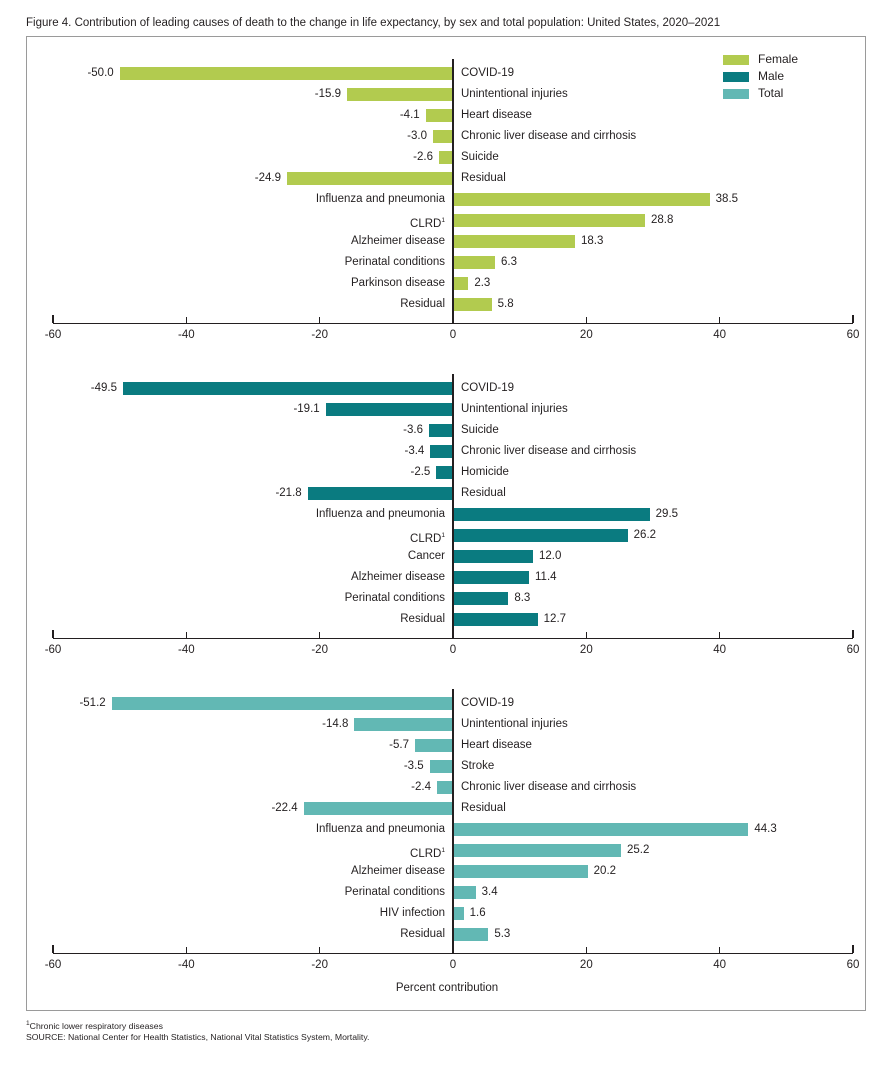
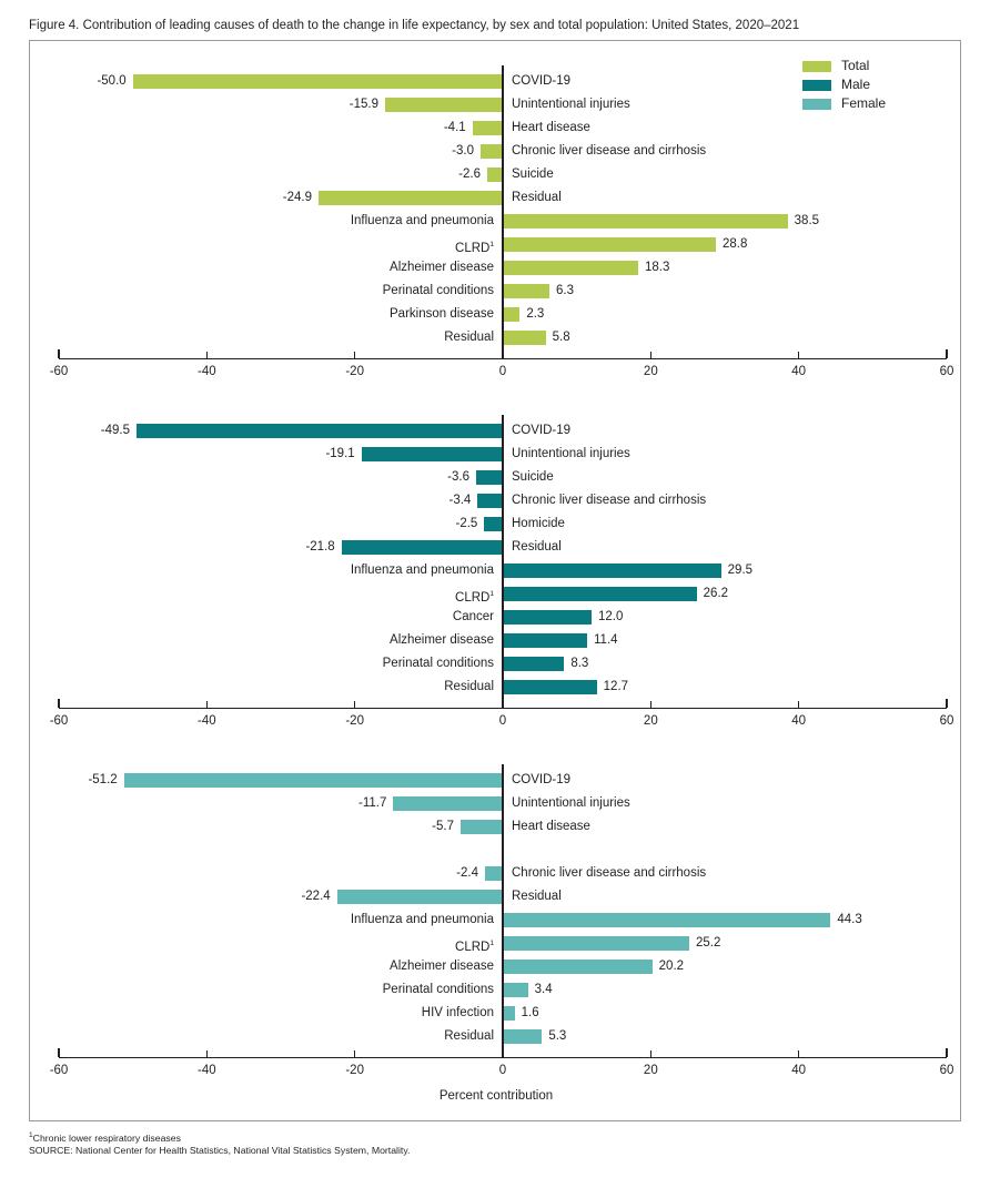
  Figure 4. Contribution of leading causes of death to the change in life expectancy, by sex and total population: United States, 2020–2021
- Female
+ Total
  Male
- Total
+ Female
  COVID-19
  -50.0
  Unintentional injuries
  -15.9
  Heart disease
  -4.1
  Chronic liver disease and cirrhosis
  -3.0
  Suicide
  -2.6
  Residual
  -24.9
  Influenza and pneumonia
  38.5
  CLRD
  28.8
  Alzheimer disease
  18.3
  Perinatal conditions
  6.3
  Parkinson disease
  2.3
  Residual
  5.8
  -60
  -40
  -20
  0
  20
  40
  60
  COVID-19
  -49.5
  Unintentional injuries
  -19.1
  Suicide
  -3.6
  Chronic liver disease and cirrhosis
  -3.4
  Homicide
  -2.5
  Residual
  -21.8
  Influenza and pneumonia
  29.5
  CLRD
  26.2
  Cancer
  12.0
  Alzheimer disease
  11.4
  Perinatal conditions
  8.3
  Residual
  12.7
  -60
  -40
  -20
  0
  20
  40
  60
  COVID-19
  -51.2
  Unintentional injuries
- -14.8
+ -11.7
  Heart disease
  -5.7
- Stroke
- -3.5
  Chronic liver disease and cirrhosis
  -2.4
  Residual
  -22.4
  Influenza and pneumonia
  44.3
  CLRD
  25.2
  Alzheimer disease
  20.2
  Perinatal conditions
  3.4
  HIV infection
  1.6
  Residual
  5.3
  -60
  -40
  -20
  0
  20
  40
  60
  Percent contribution
  Chronic lower respiratory diseases
  SOURCE: National Center for Health Statistics, National Vital Statistics System, Mortality.
